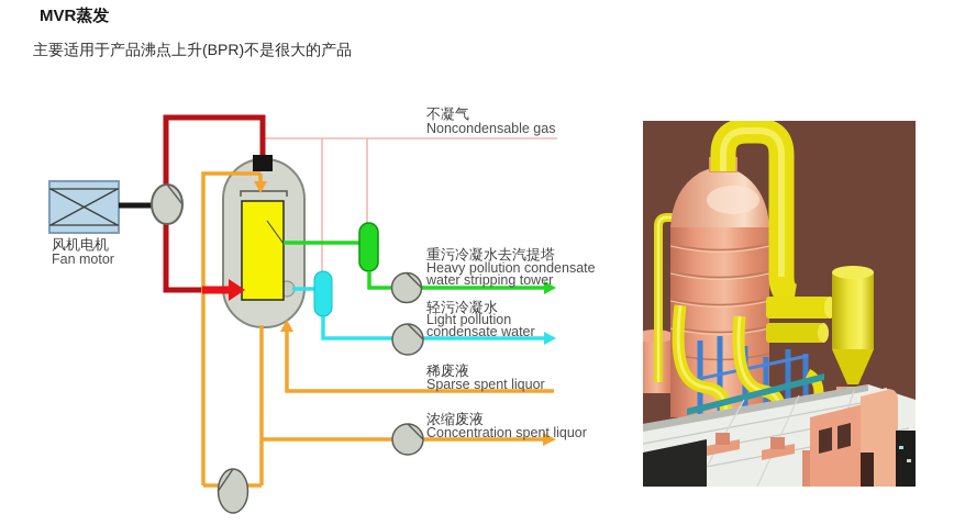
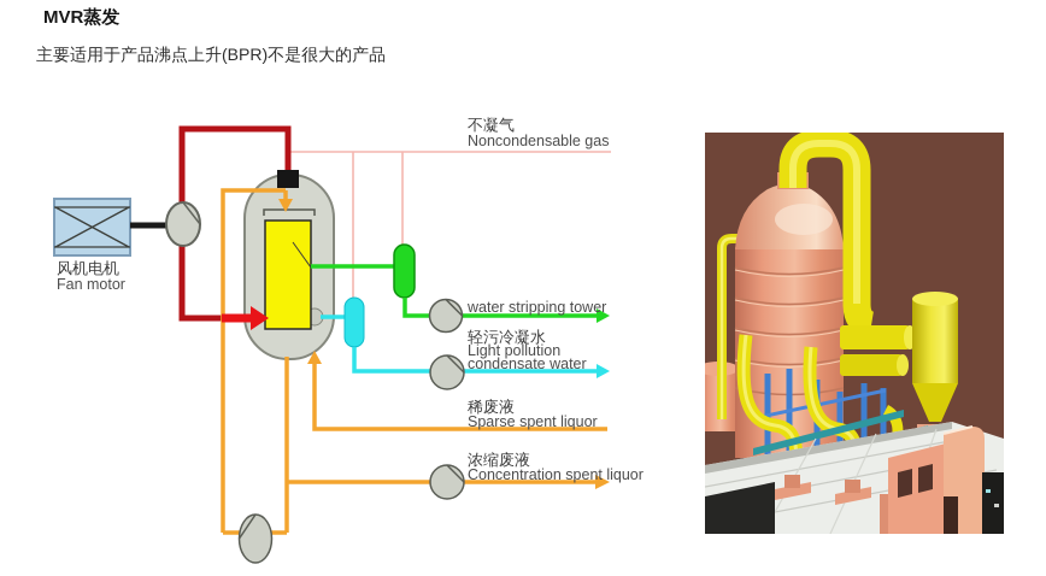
  MVR蒸发
  主要适用于产品沸点上升(BPR)不是很大的产品
  风机电机
  Fan motor
  不凝气
  Noncondensable gas
- 重污冷凝水去汽提塔
- Heavy pollution condensate
  water stripping tower
  轻污冷凝水
  Light pollution
  condensate water
  稀废液
  Sparse spent liquor
  浓缩废液
  Concentration spent liquor
